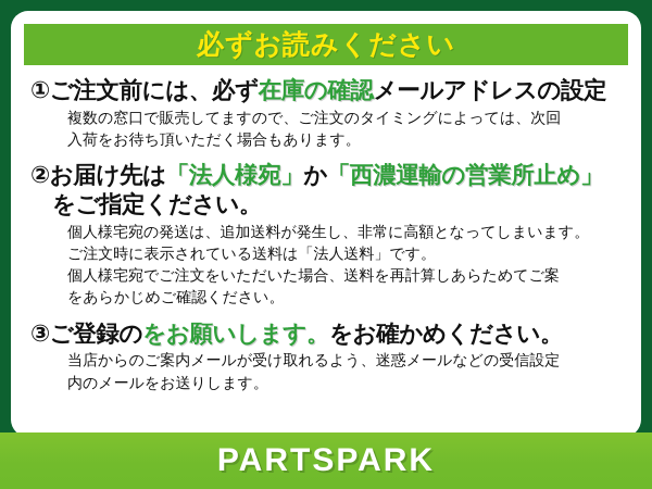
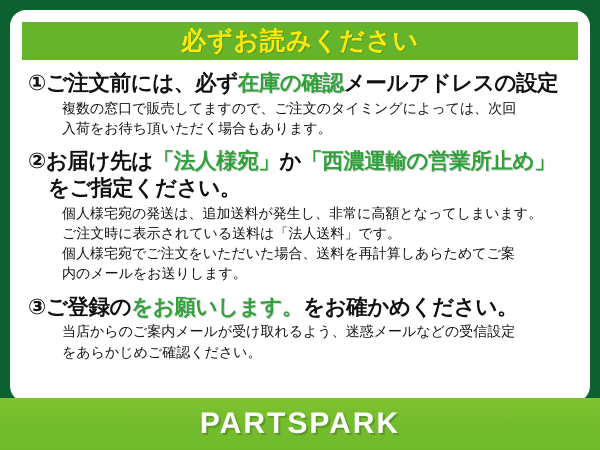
  必ずお読みください
  ①ご注文前には、必ず在庫の確認メールアドレスの設定
  複数の窓口で販売してますので、ご注文のタイミングによっては、次回
  入荷をお待ち頂いただく場合もあります。
  ②お届け先は「法人様宛」か「西濃運輸の営業所止め」
  をご指定ください。
  個人様宅宛の発送は、追加送料が発生し、非常に高額となってしまいます。
  ご注文時に表示されている送料は「法人送料」です。
  個人様宅宛でご注文をいただいた場合、送料を再計算しあらためてご案
- をあらかじめご確認ください。
+ 内のメールをお送りします。
  ③ご登録のをお願いします。をお確かめください。
  当店からのご案内メールが受け取れるよう、迷惑メールなどの受信設定
- 内のメールをお送りします。
+ をあらかじめご確認ください。
  PARTSPARK
